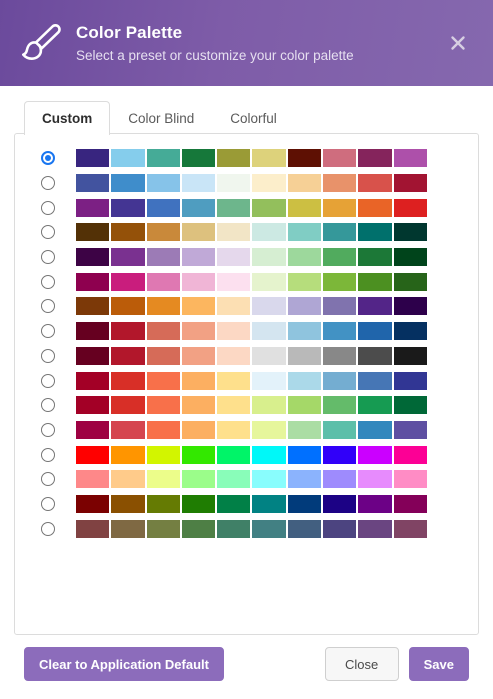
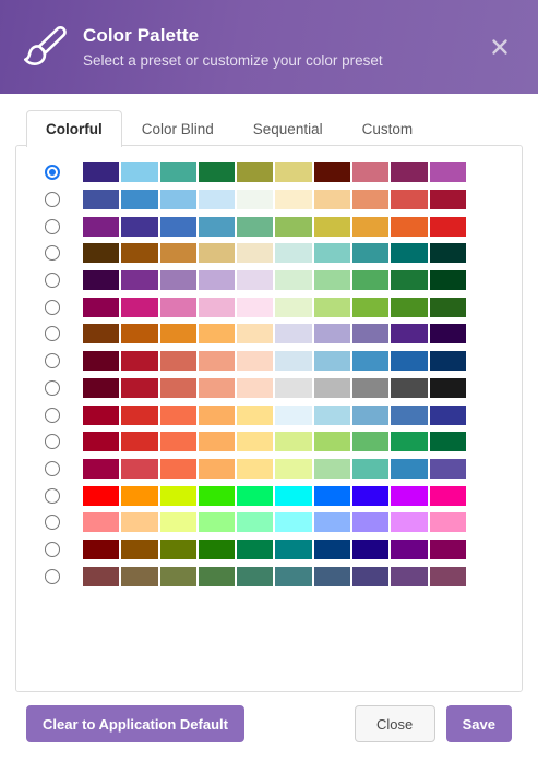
  Color Palette
- Select a preset or customize your color palette
+ Select a preset or customize your color preset
- Custom
+ Colorful
  Color Blind
+ Sequential
- Colorful
+ Custom
  Clear to Application Default
  Close
  Save
